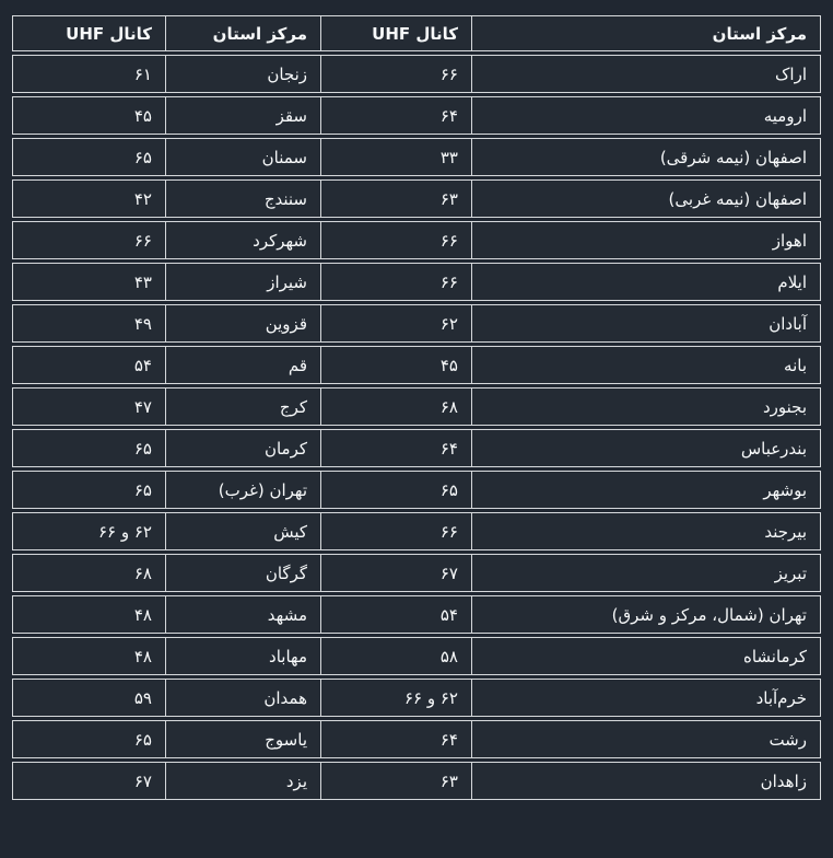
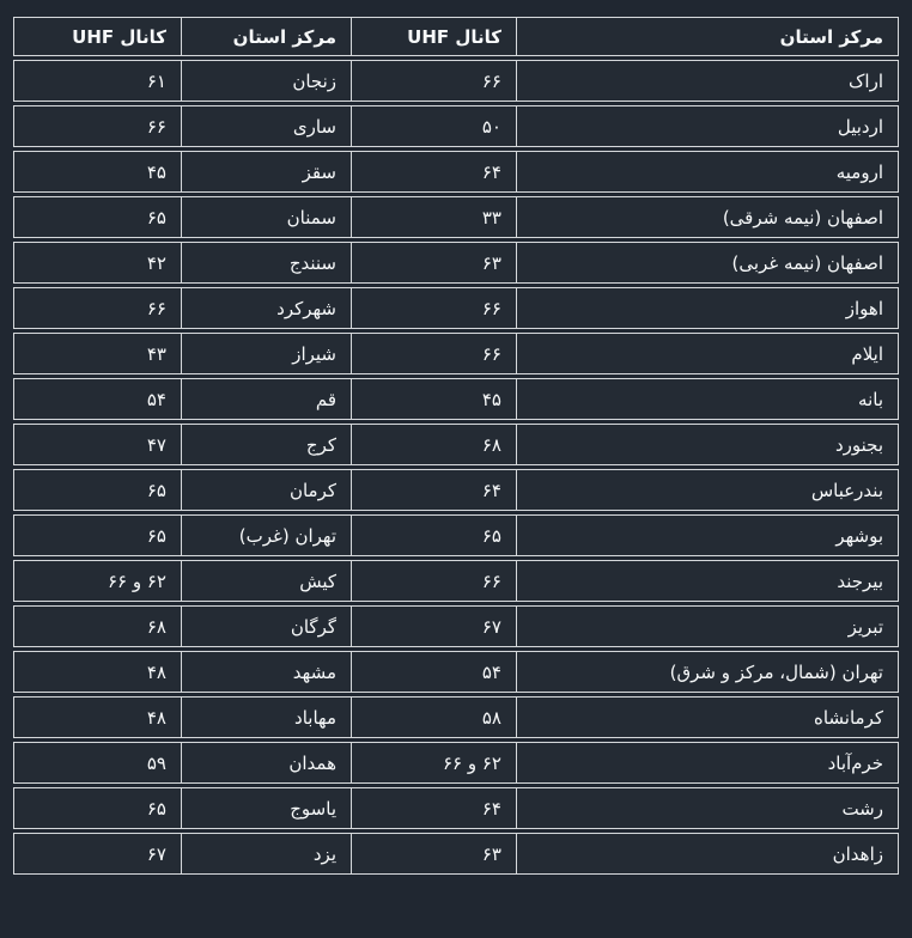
  مرکز استان	کانال UHF	مرکز استان	کانال UHF
  اراک	۶۶	زنجان	۶۱
+ اردبیل	۵۰	ساری	۶۶
  ارومیه	۶۴	سقز	۴۵
  اصفهان (نیمه شرقی)	۳۳	سمنان	۶۵
  اصفهان (نیمه غربی)	۶۳	سنندج	۴۲
  اهواز	۶۶	شهرکرد	۶۶
  ایلام	۶۶	شیراز	۴۳
- آبادان	۶۲	قزوین	۴۹
  بانه	۴۵	قم	۵۴
  بجنورد	۶۸	کرج	۴۷
  بندرعباس	۶۴	کرمان	۶۵
  بوشهر	۶۵	تهران (غرب)	۶۵
  بیرجند	۶۶	کیش	۶۲ و ۶۶
  تبریز	۶۷	گرگان	۶۸
  تهران (شمال، مرکز و شرق)	۵۴	مشهد	۴۸
  کرمانشاه	۵۸	مهاباد	۴۸
  خرم‌آباد	۶۲ و ۶۶	همدان	۵۹
  رشت	۶۴	یاسوج	۶۵
  زاهدان	۶۳	یزد	۶۷
